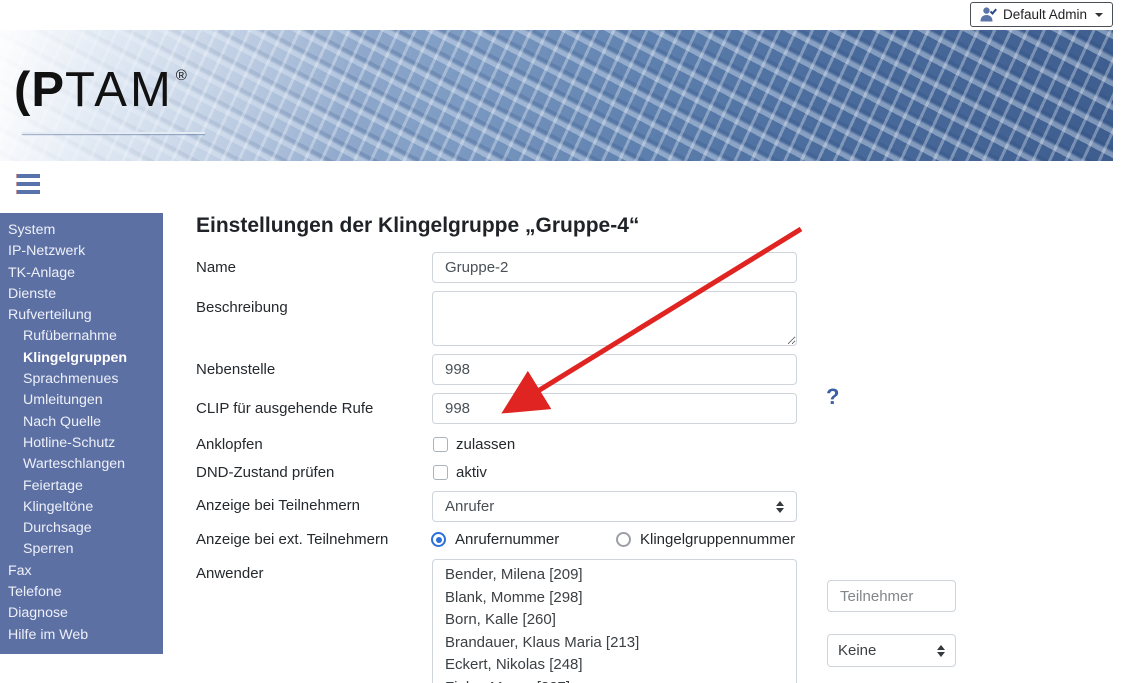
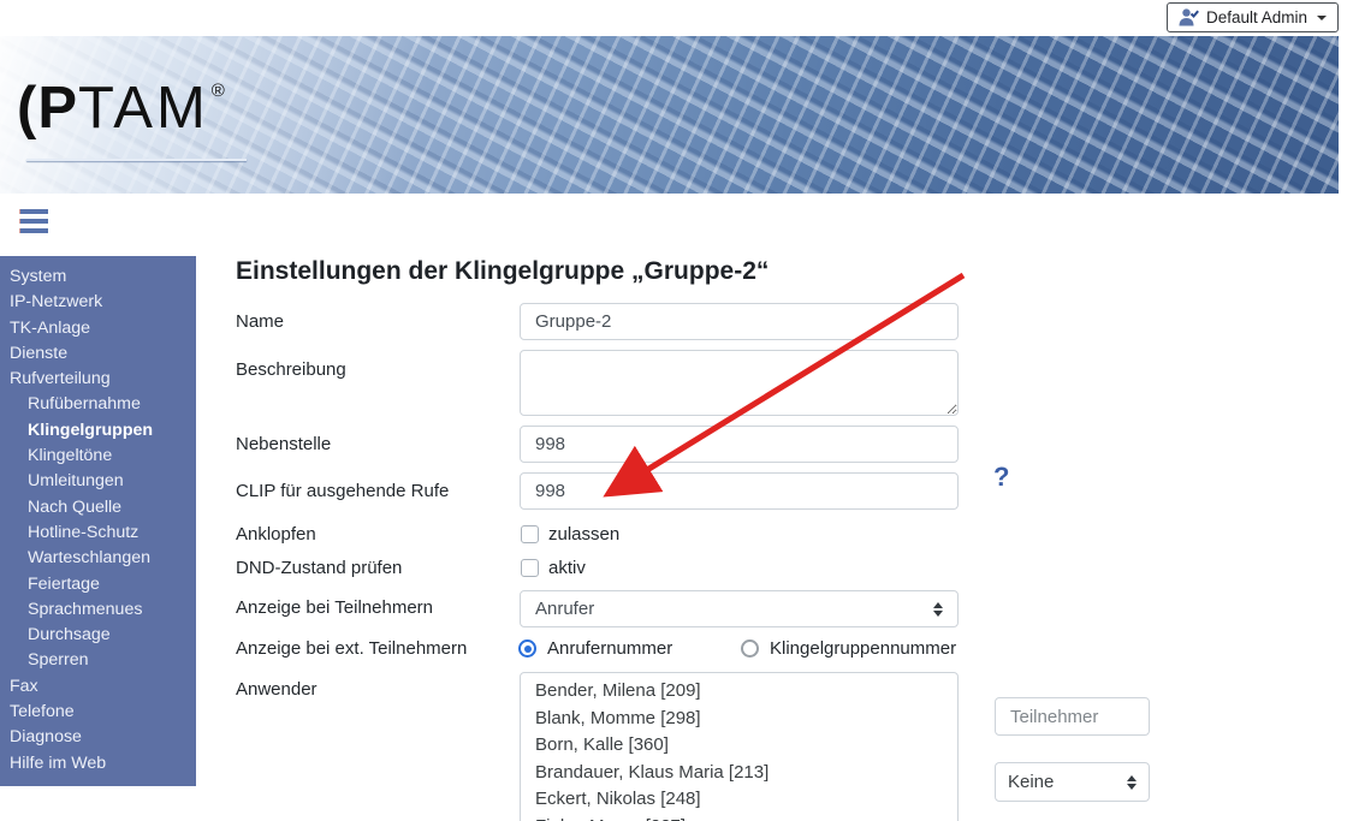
  Default Admin
  (PTAM®
  System
  IP-Netzwerk
  TK-Anlage
  Dienste
  Rufverteilung
  Rufübernahme
  Klingelgruppen
- Sprachmenues
+ Klingeltöne
  Umleitungen
  Nach Quelle
  Hotline-Schutz
  Warteschlangen
  Feiertage
- Klingeltöne
+ Sprachmenues
  Durchsage
  Sperren
  Fax
  Telefone
  Diagnose
  Hilfe im Web
- Einstellungen der Klingelgruppe „Gruppe-4“
+ Einstellungen der Klingelgruppe „Gruppe-2“
  Name
  Gruppe-2
  Beschreibung
  Nebenstelle
  998
  CLIP für ausgehende Rufe
  998
  Anklopfen
  zulassen
  DND-Zustand prüfen
  aktiv
  Anzeige bei Teilnehmern
  Anrufer
  Anzeige bei ext. Teilnehmern
  Anrufernummer
  Klingelgruppennummer
  Anwender
  Bender, Milena [209]
  Blank, Momme [298]
- Born, Kalle [260]
+ Born, Kalle [360]
  Brandauer, Klaus Maria [213]
  Eckert, Nikolas [248]
  ?
  Teilnehmer
  Keine
